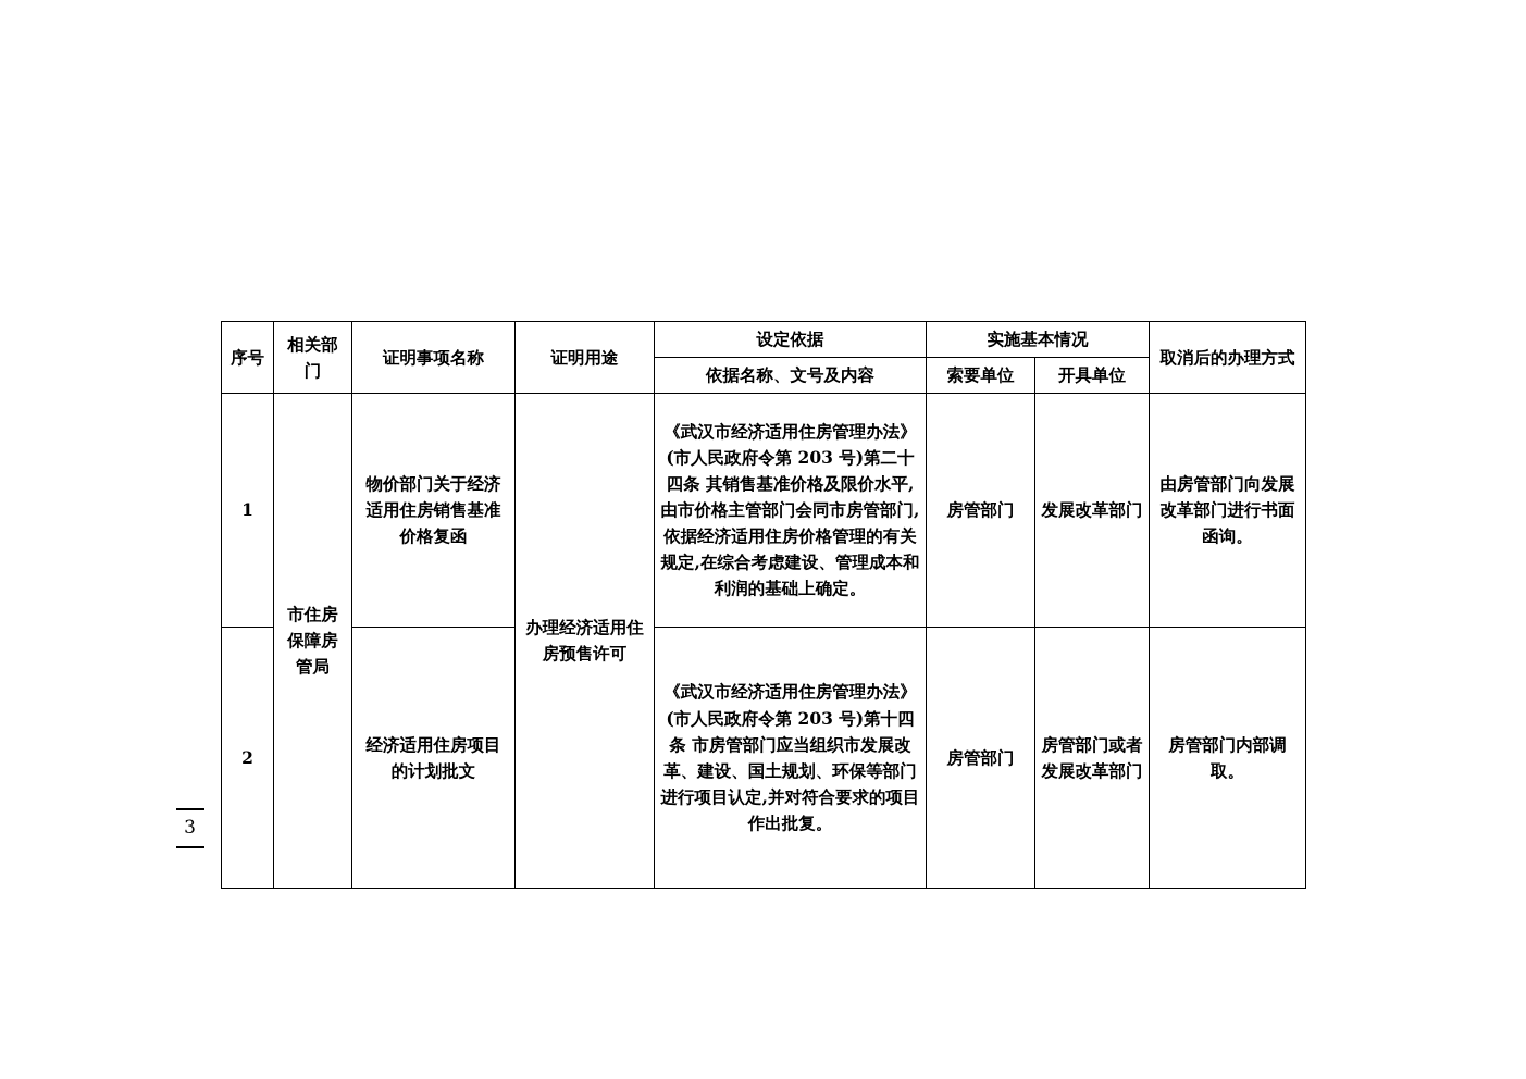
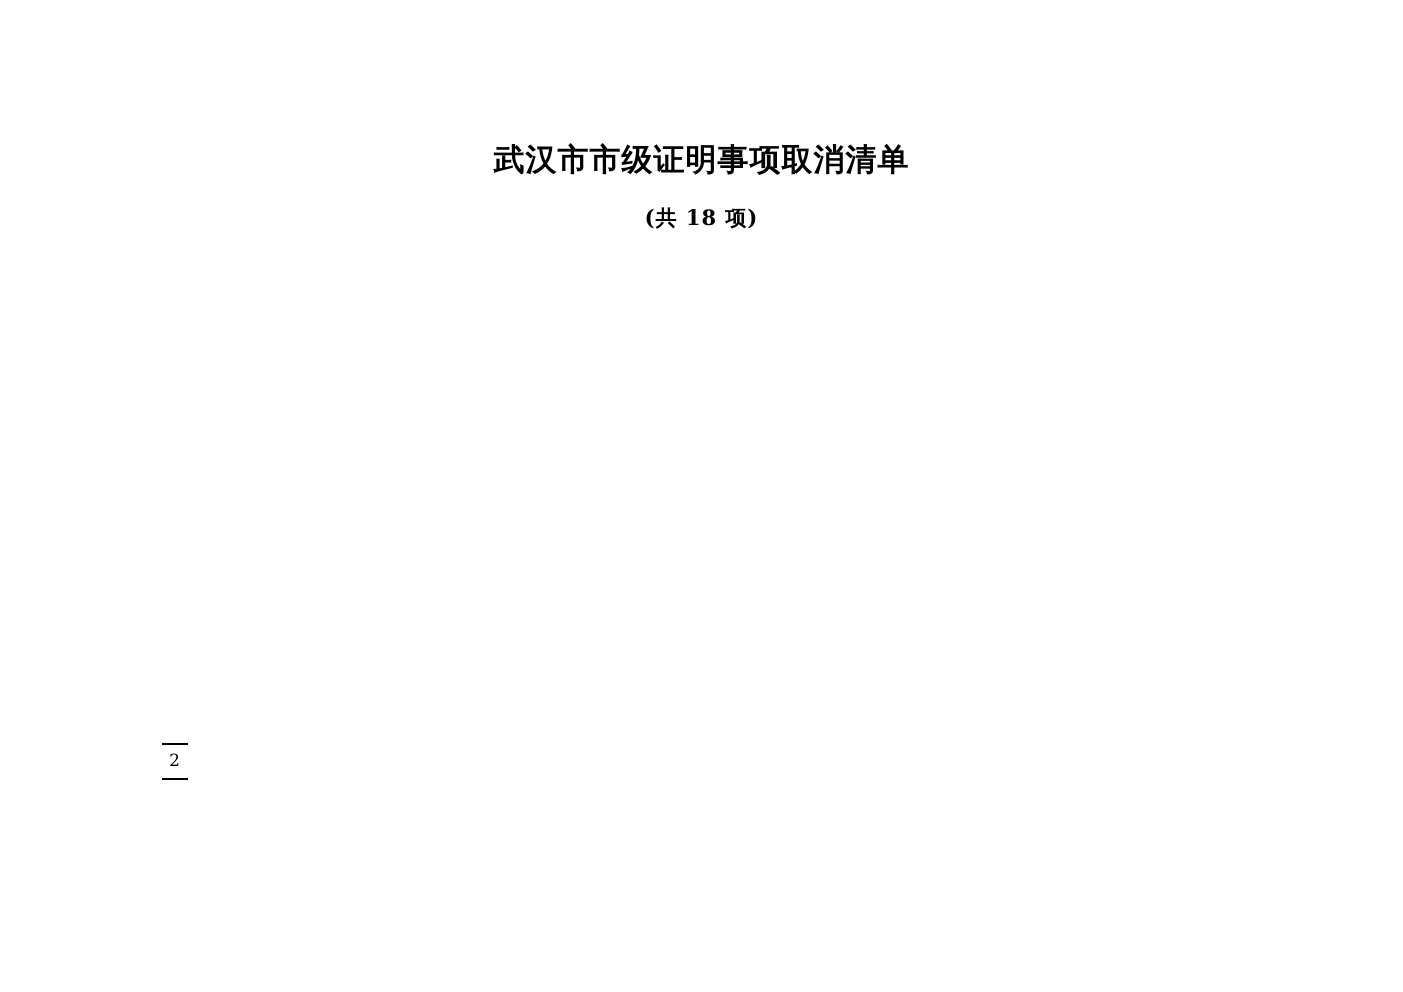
+ 武汉市市级证明事项取消清单
+ (共 18 项)
- 3
+ 2
- 序号	相关部门	证明事项名称	证明用途	设定依据	实施基本情况	取消后的办理方式
- 依据名称、文号及内容	索要单位	开具单位
- 1	市住房保障房管局	物价部门关于经济适用住房销售基准价格复函	办理经济适用住房预售许可	《武汉市经济适用住房管理办法》(市人民政府令第 203 号)第二十四条 其销售基准价格及限价水平,由市价格主管部门会同市房管部门,依据经济适用住房价格管理的有关规定,在综合考虑建设、管理成本和利润的基础上确定。	房管部门	发展改革部门	由房管部门向发展改革部门进行书面函询。
- 2	经济适用住房项目的计划批文	《武汉市经济适用住房管理办法》(市人民政府令第 203 号)第十四条 市房管部门应当组织市发展改革、建设、国土规划、环保等部门进行项目认定,并对符合要求的项目作出批复。	房管部门	房管部门或者发展改革部门	房管部门内部调取。
